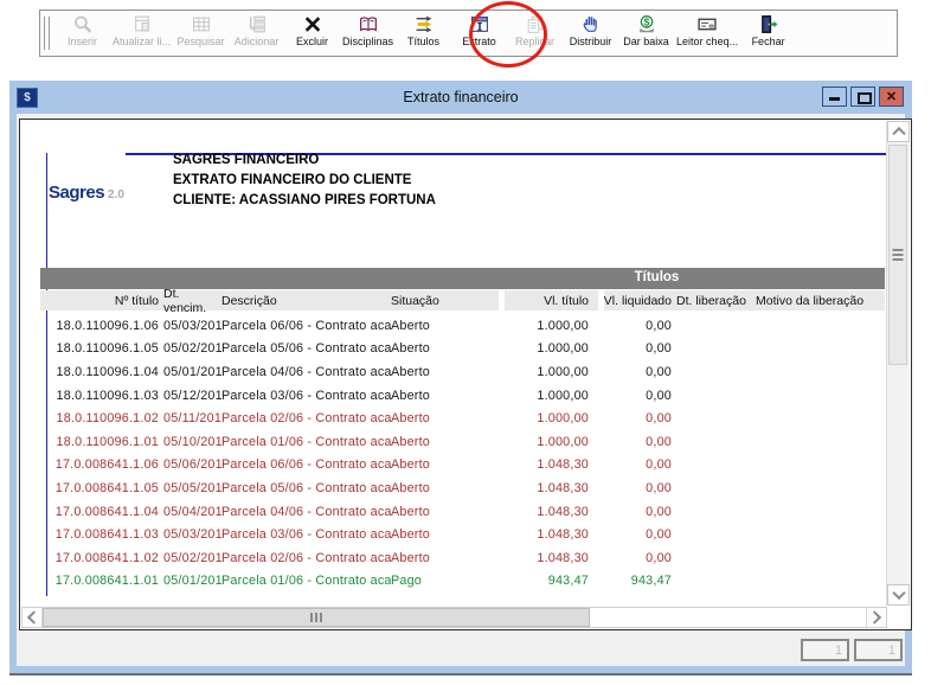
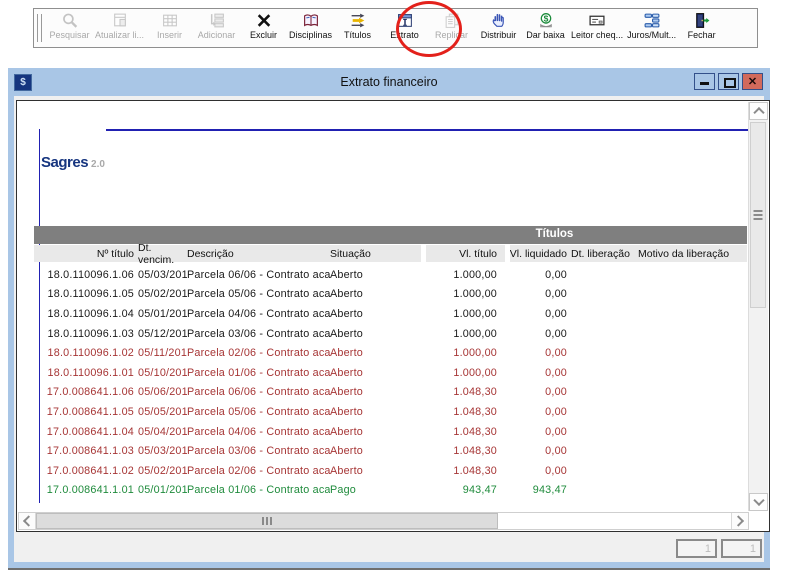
- Inserir
+ Pesquisar
  Atualizar li...
- Pesquisar
+ Inserir
  Adicionar
  Excluir
  Disciplinas
  Títulos
  Extrato
  Replicar
  Distribuir
  $
  Dar baixa
  Leitor cheq...
+ Juros/Mult...
  Fechar
  $
  Extrato financeiro
  Sagres 2.0
- SAGRES FINANCEIRO
- EXTRATO FINANCEIRO DO CLIENTE
- CLIENTE: ACASSIANO PIRES FORTUNA
  Títulos
  Nº título
  Dt. vencim.
  Descrição
  Situação
  Vl. título
  Vl. liquidado
  Dt. liberação
  Motivo da liberação
  18.0.110096.1.06
  05/03/201
  Parcela 06/06 - Contrato aca
  Aberto
  1.000,00
  0,00
  18.0.110096.1.05
  05/02/201
  Parcela 05/06 - Contrato aca
  Aberto
  1.000,00
  0,00
  18.0.110096.1.04
  05/01/201
  Parcela 04/06 - Contrato aca
  Aberto
  1.000,00
  0,00
  18.0.110096.1.03
  05/12/201
  Parcela 03/06 - Contrato aca
  Aberto
  1.000,00
  0,00
  18.0.110096.1.02
  05/11/201
  Parcela 02/06 - Contrato aca
  Aberto
  1.000,00
  0,00
  18.0.110096.1.01
  05/10/201
  Parcela 01/06 - Contrato aca
  Aberto
  1.000,00
  0,00
  17.0.008641.1.06
  05/06/201
  Parcela 06/06 - Contrato aca
  Aberto
  1.048,30
  0,00
  17.0.008641.1.05
  05/05/201
  Parcela 05/06 - Contrato aca
  Aberto
  1.048,30
  0,00
  17.0.008641.1.04
  05/04/201
  Parcela 04/06 - Contrato aca
  Aberto
  1.048,30
  0,00
  17.0.008641.1.03
  05/03/201
  Parcela 03/06 - Contrato aca
  Aberto
  1.048,30
  0,00
  17.0.008641.1.02
  05/02/201
  Parcela 02/06 - Contrato aca
  Aberto
  1.048,30
  0,00
  17.0.008641.1.01
  05/01/201
  Parcela 01/06 - Contrato aca
  Pago
  943,47
  943,47
  1
  1
